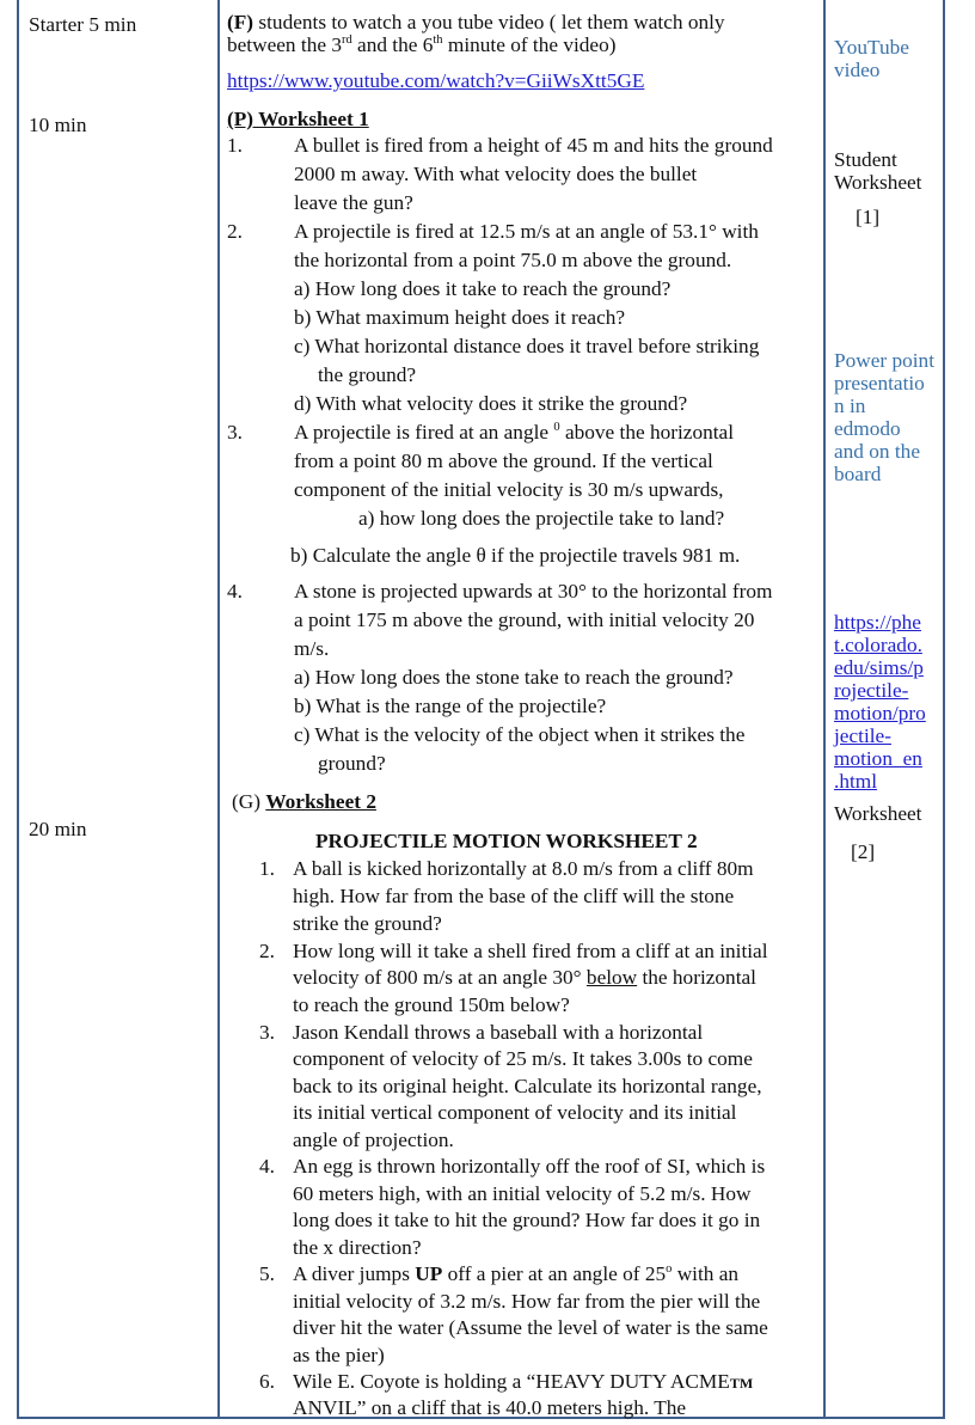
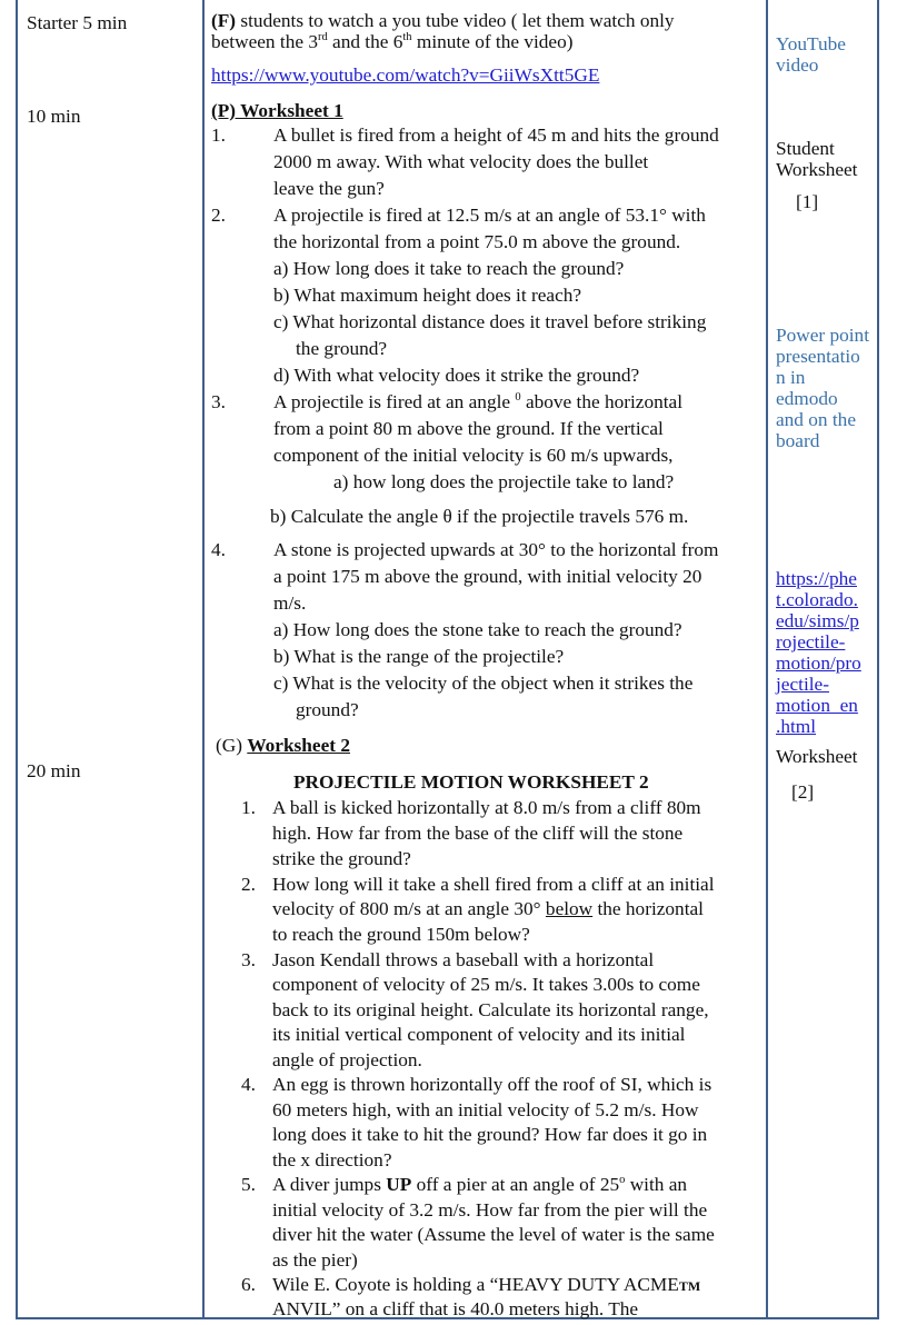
  Starter 5 min
  10 min
  20 min
  (F) students to watch a you tube video ( let them watch only
  between the 3rd and the 6th minute of the video)
  https://www.youtube.com/watch?v=GiiWsXtt5GE
  (P) Worksheet 1
  1.
  A bullet is fired from a height of 45 m and hits the ground
  2000 m away. With what velocity does the bullet
  leave the gun?
  2.
  A projectile is fired at 12.5 m/s at an angle of 53.1° with
  the horizontal from a point 75.0 m above the ground.
  a) How long does it take to reach the ground?
  b) What maximum height does it reach?
  c) What horizontal distance does it travel before striking
  the ground?
  d) With what velocity does it strike the ground?
  3.
  A projectile is fired at an angle 0 above the horizontal
  from a point 80 m above the ground. If the vertical
- component of the initial velocity is 30 m/s upwards,
+ component of the initial velocity is 60 m/s upwards,
  a) how long does the projectile take to land?
- b) Calculate the angle θ if the projectile travels 981 m.
+ b) Calculate the angle θ if the projectile travels 576 m.
  4.
  A stone is projected upwards at 30° to the horizontal from
  a point 175 m above the ground, with initial velocity 20
  m/s.
  a) How long does the stone take to reach the ground?
  b) What is the range of the projectile?
  c) What is the velocity of the object when it strikes the
  ground?
  (G) Worksheet 2
  PROJECTILE MOTION WORKSHEET 2
  1.
  A ball is kicked horizontally at 8.0 m/s from a cliff 80m
  high. How far from the base of the cliff will the stone
  strike the ground?
  2.
  How long will it take a shell fired from a cliff at an initial
  velocity of 800 m/s at an angle 30° below the horizontal
  to reach the ground 150m below?
  3.
  Jason Kendall throws a baseball with a horizontal
  component of velocity of 25 m/s. It takes 3.00s to come
  back to its original height. Calculate its horizontal range,
  its initial vertical component of velocity and its initial
  angle of projection.
  4.
  An egg is thrown horizontally off the roof of SI, which is
  60 meters high, with an initial velocity of 5.2 m/s. How
  long does it take to hit the ground? How far does it go in
  the x direction?
  5.
  A diver jumps UP off a pier at an angle of 25o with an
  initial velocity of 3.2 m/s. How far from the pier will the
  diver hit the water (Assume the level of water is the same
  as the pier)
  6.
  Wile E. Coyote is holding a “HEAVY DUTY ACMETM
  ANVIL” on a cliff that is 40.0 meters high. The
  YouTube video
  Student Worksheet
  [1]
  Power point presentatio n in edmodo and on the board
  https://phe
  t.colorado.
  edu/sims/p
  rojectile-
  motion/pro
  jectile-
  motion_en
  .html
  Worksheet
  [2]
